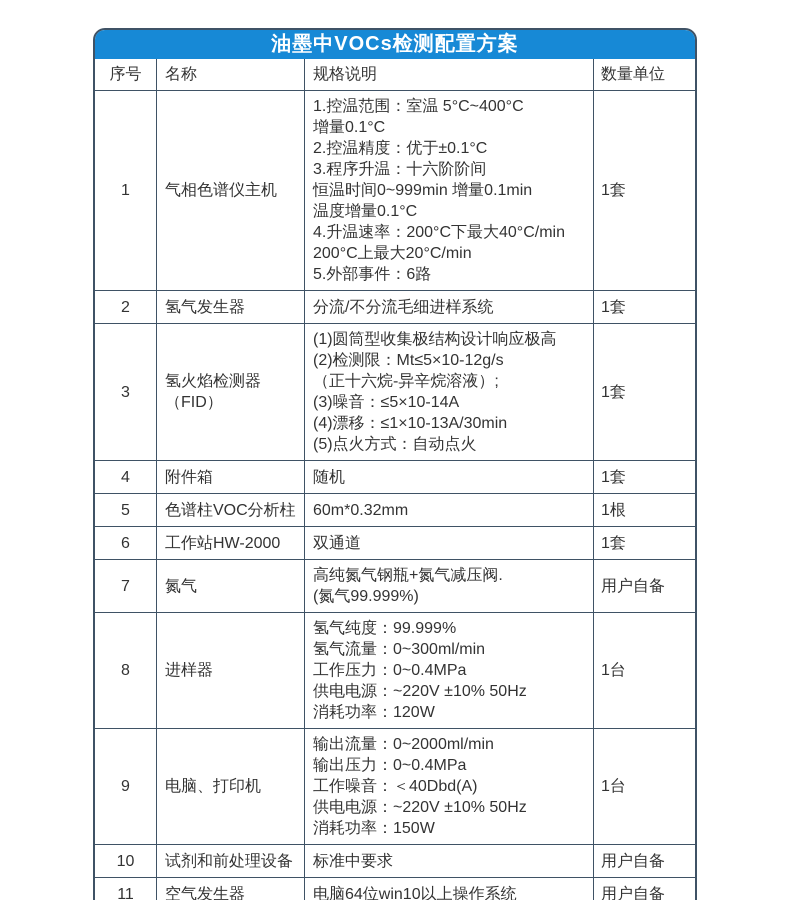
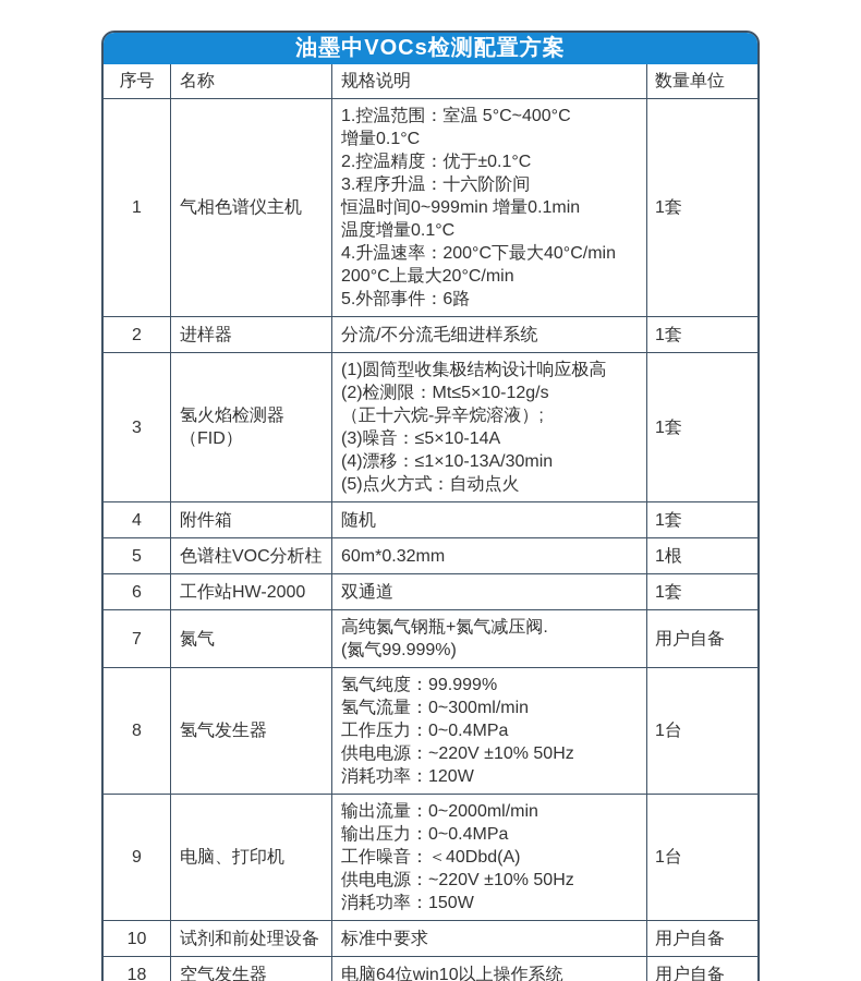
  油墨中VOCs检测配置方案
  序号
  名称
  规格说明
  数量单位
  1
  气相色谱仪主机
  1.控温范围：室温 5°C~400°C
  增量0.1°C
  2.控温精度：优于±0.1°C
  3.程序升温：十六阶阶间
  恒温时间0~999min 增量0.1min
  温度增量0.1°C
  4.升温速率：200°C下最大40°C/min
  200°C上最大20°C/min
  5.外部事件：6路
  1套
  2
- 氢气发生器
+ 进样器
  分流/不分流毛细进样系统
  1套
  3
  氢火焰检测器（FID）
  (1)圆筒型收集极结构设计响应极高
  (2)检测限：Mt≤5×10-12g/s
  （正十六烷-异辛烷溶液）;
  (3)噪音：≤5×10-14A
  (4)漂移：≤1×10-13A/30min
  (5)点火方式：自动点火
  1套
  4
  附件箱
  随机
  1套
  5
  色谱柱VOC分析柱
  60m*0.32mm
  1根
  6
  工作站HW-2000
  双通道
  1套
  7
  氮气
  高纯氮气钢瓶+氮气减压阀.
  (氮气99.999%)
  用户自备
  8
- 进样器
+ 氢气发生器
  氢气纯度：99.999%
  氢气流量：0~300ml/min
  工作压力：0~0.4MPa
  供电电源：~220V ±10% 50Hz
  消耗功率：120W
  1台
  9
  电脑、打印机
  输出流量：0~2000ml/min
  输出压力：0~0.4MPa
  工作噪音：＜40Dbd(A)
  供电电源：~220V ±10% 50Hz
  消耗功率：150W
  1台
  10
  试剂和前处理设备
  标准中要求
  用户自备
- 11
+ 18
  空气发生器
  电脑64位win10以上操作系统
  用户自备
